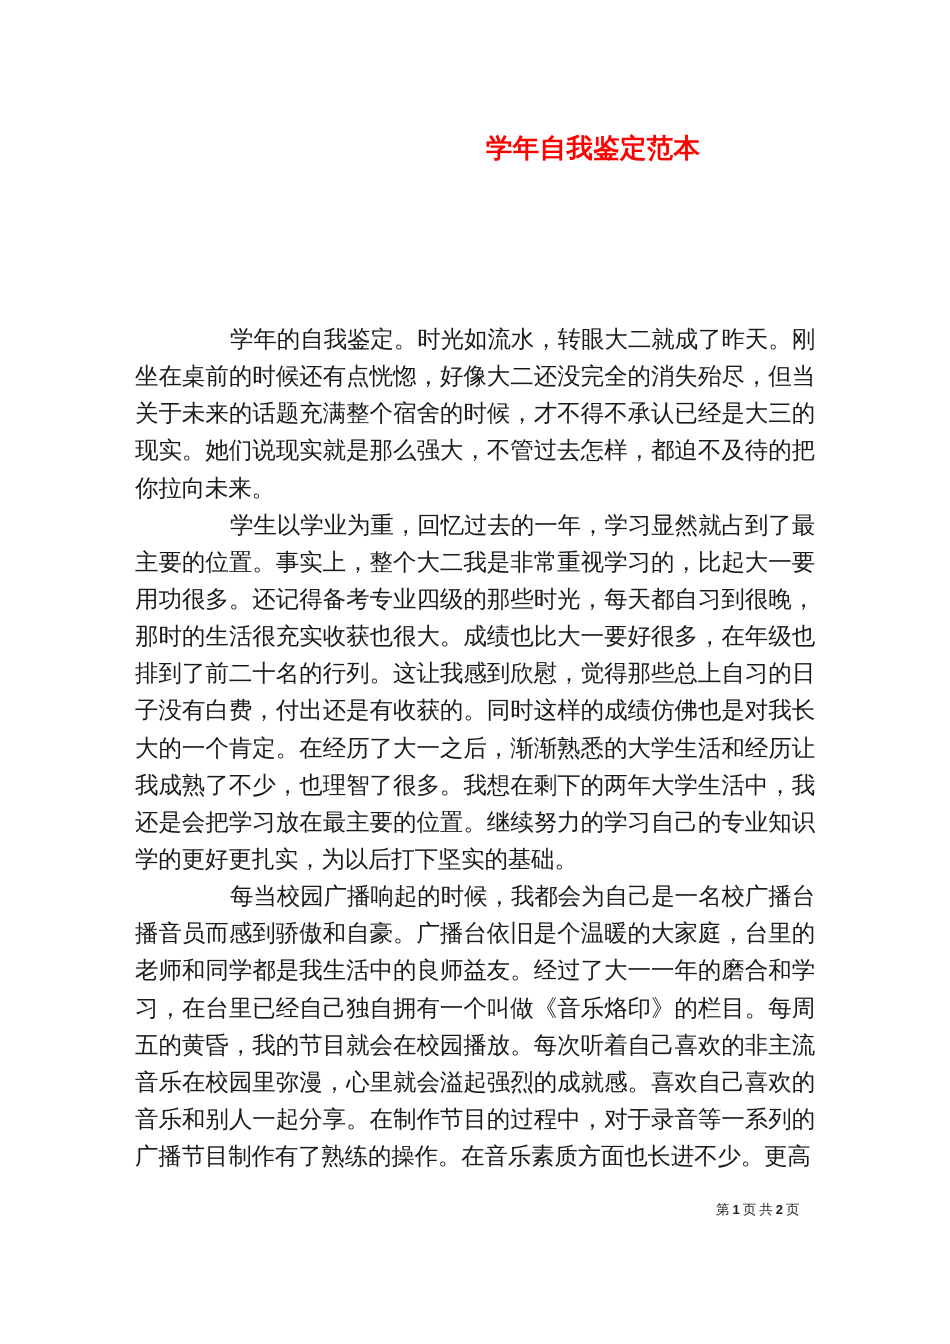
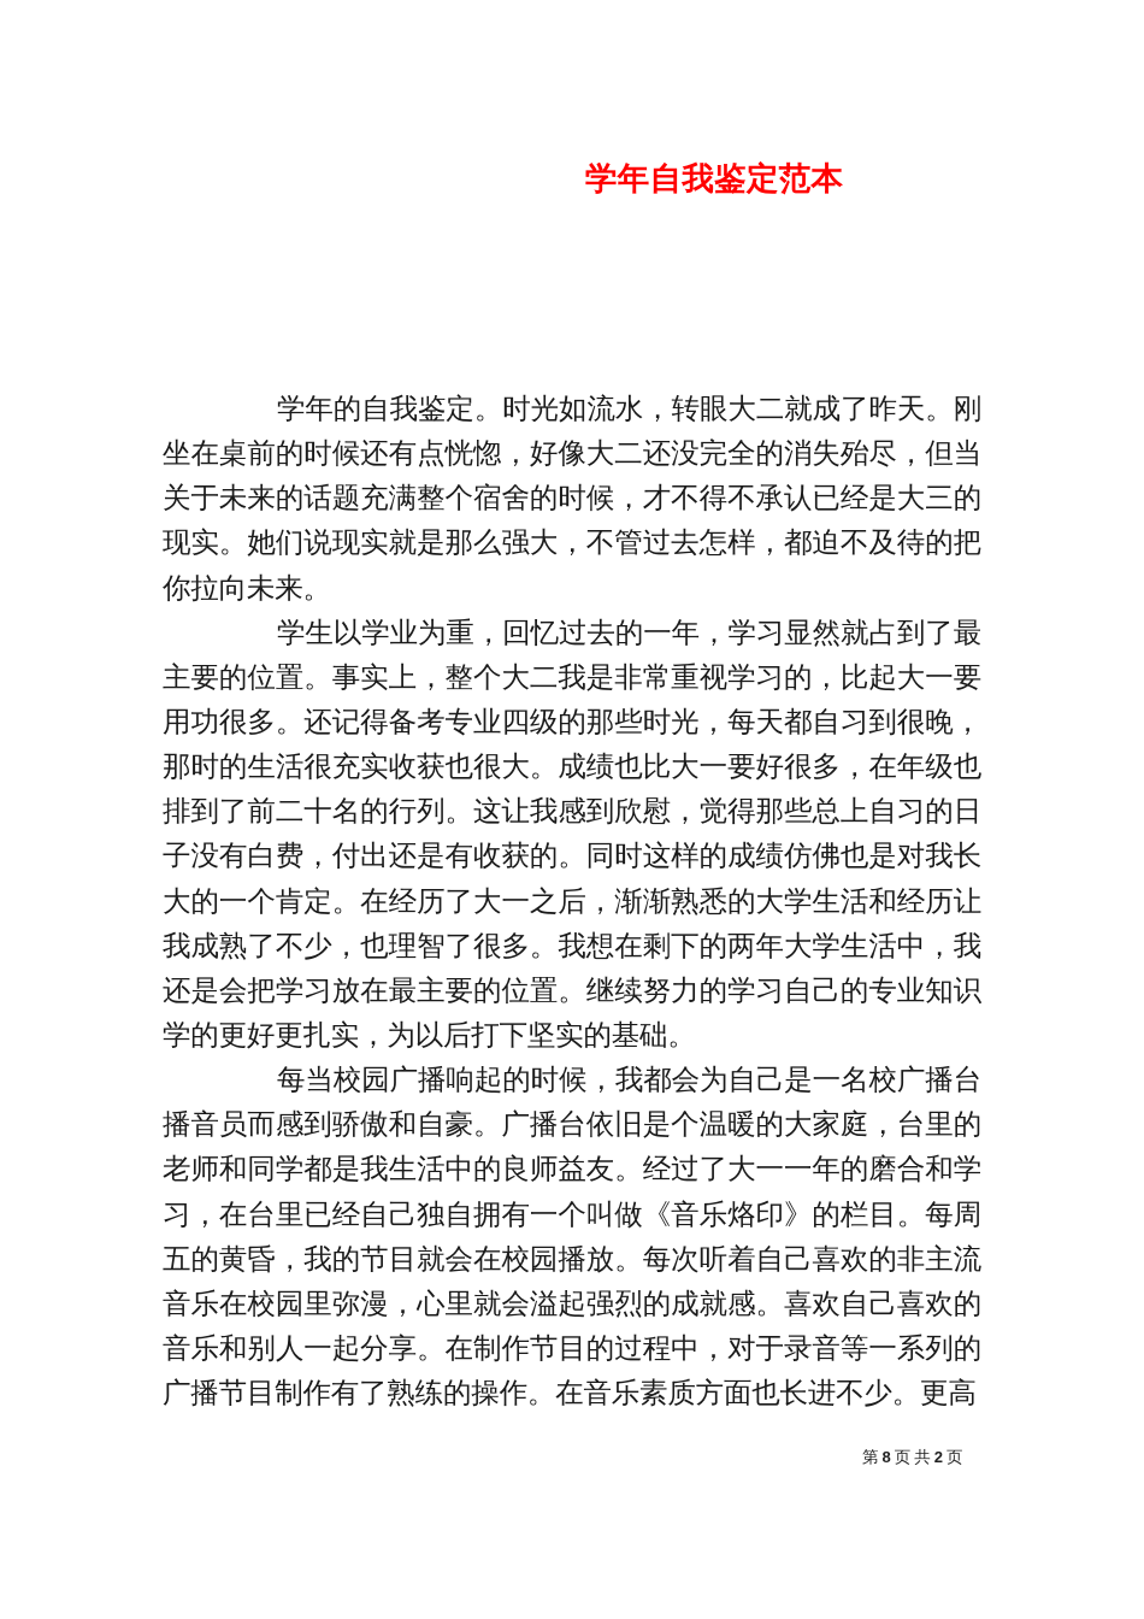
  学年自我鉴定范本
  学年的自我鉴定。时光如流水，转眼大二就成了昨天。刚坐在桌前的时候还有点恍惚，好像大二还没完全的消失殆尽，但当关于未来的话题充满整个宿舍的时候，才不得不承认已经是大三的现实。她们说现实就是那么强大，不管过去怎样，都迫不及待的把你拉向未来。
  学生以学业为重，回忆过去的一年，学习显然就占到了最主要的位置。事实上，整个大二我是非常重视学习的，比起大一要用功很多。还记得备考专业四级的那些时光，每天都自习到很晚，那时的生活很充实收获也很大。成绩也比大一要好很多，在年级也排到了前二十名的行列。这让我感到欣慰，觉得那些总上自习的日子没有白费，付出还是有收获的。同时这样的成绩仿佛也是对我长大的一个肯定。在经历了大一之后，渐渐熟悉的大学生活和经历让我成熟了不少，也理智了很多。我想在剩下的两年大学生活中，我还是会把学习放在最主要的位置。继续努力的学习自己的专业知识学的更好更扎实，为以后打下坚实的基础。
  每当校园广播响起的时候，我都会为自己是一名校广播台播音员而感到骄傲和自豪。广播台依旧是个温暖的大家庭，台里的老师和同学都是我生活中的良师益友。经过了大一一年的磨合和学习，在台里已经自己独自拥有一个叫做《音乐烙印》的栏目。每周五的黄昏，我的节目就会在校园播放。每次听着自己喜欢的非主流音乐在校园里弥漫，心里就会溢起强烈的成就感。喜欢自己喜欢的音乐和别人一起分享。在制作节目的过程中，对于录音等一系列的广播节目制作有了熟练的操作。在音乐素质方面也长进不少。更高
- 第 1 页 共 2 页
+ 第 8 页 共 2 页
